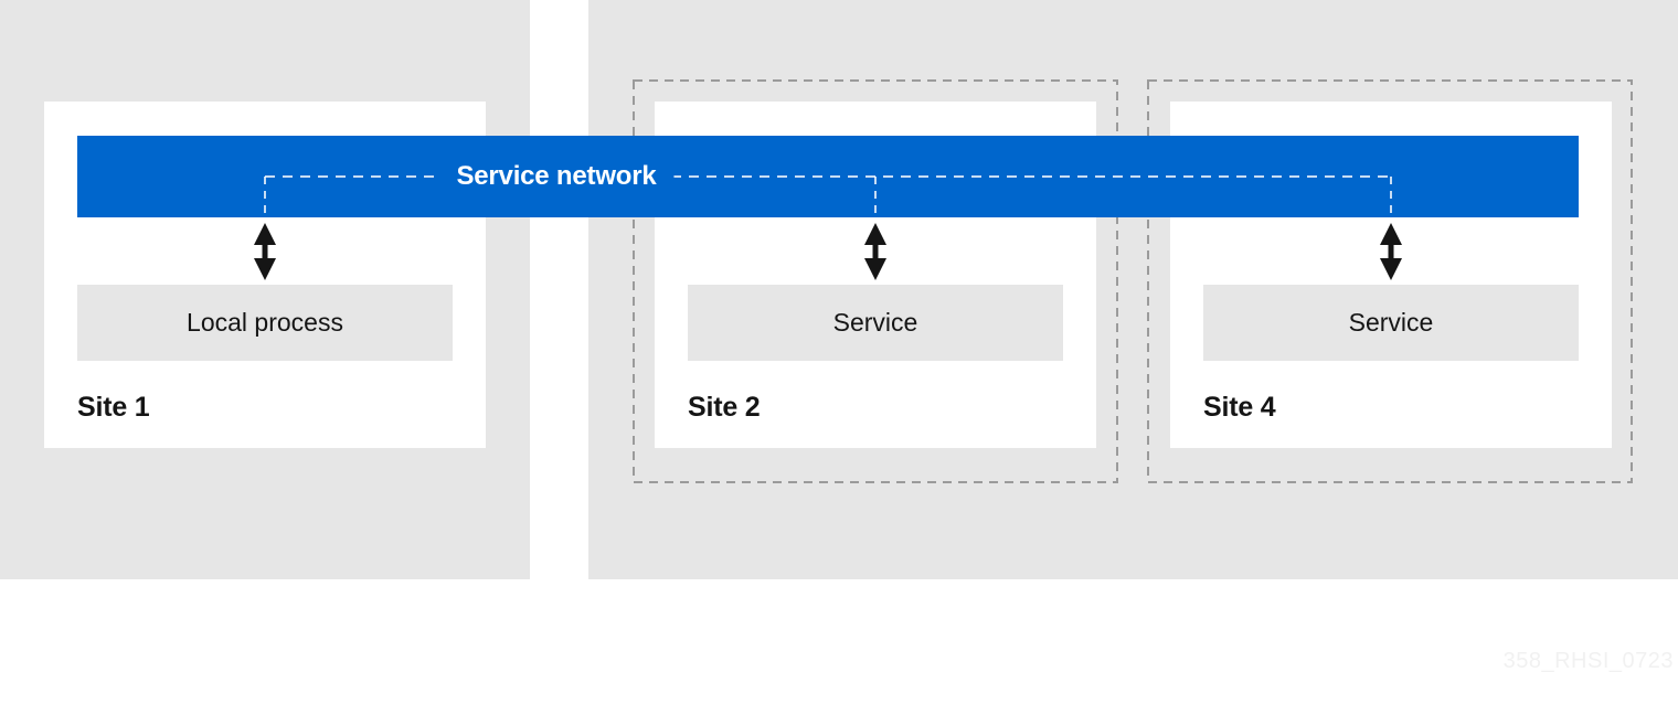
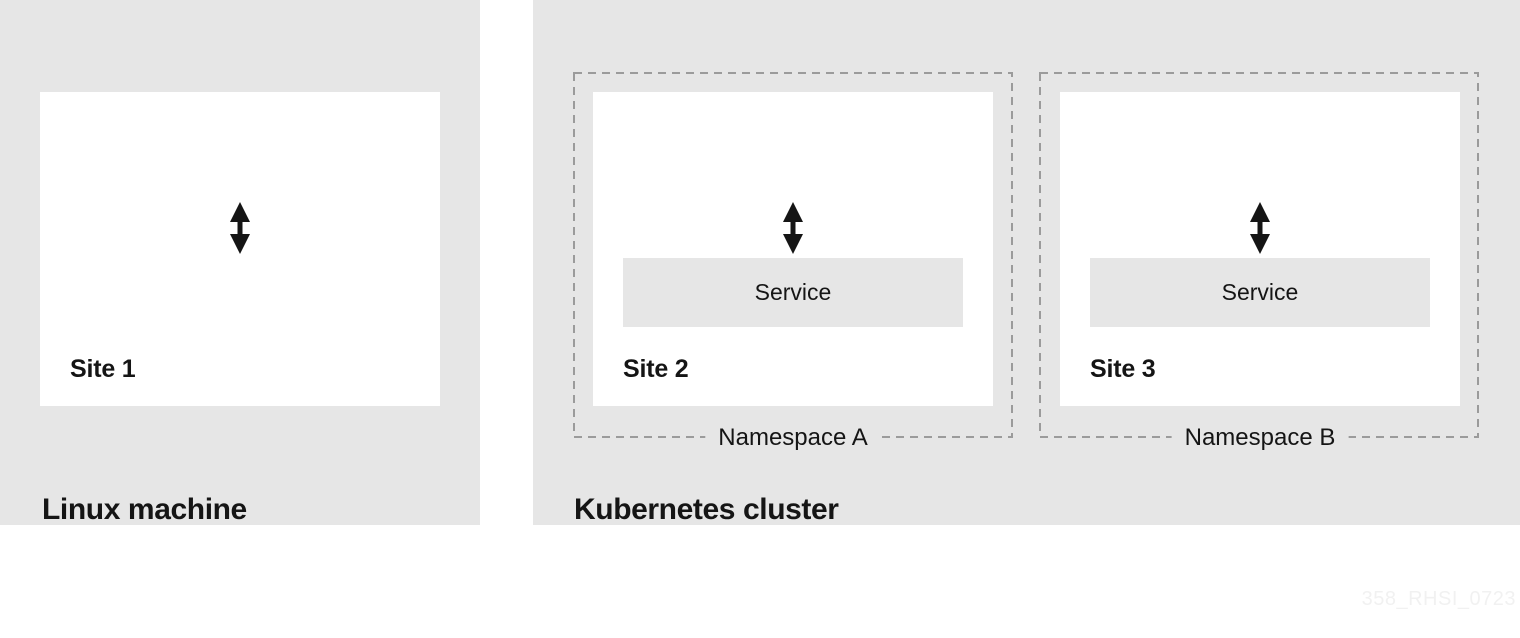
- Service network
- Local process
  Service
  Service
  Site 1
  Site 2
- Site 4
+ Site 3
+ Namespace A
+ Namespace B
+ Linux machine
+ Kubernetes cluster
